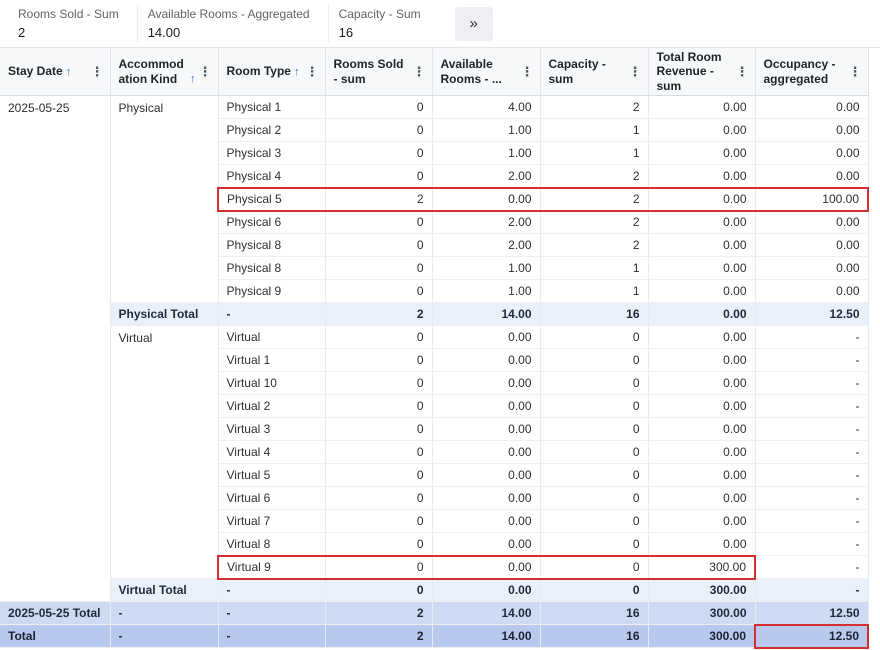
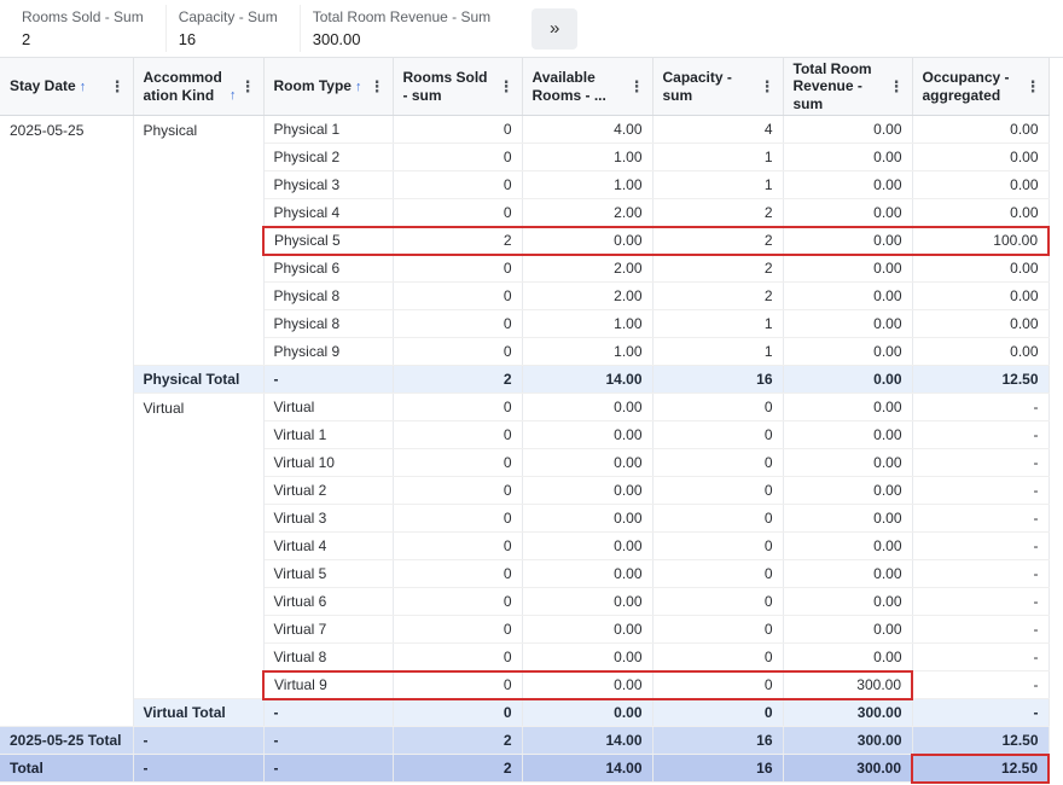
  Rooms Sold - Sum
  2
- Available Rooms - Aggregated
- 14.00
  Capacity - Sum
  16
+ Total Room Revenue - Sum
+ 300.00
  »
  Stay Date ↑ ⋮	Accommodation Kind ↑⋮	Room Type ↑ ⋮	Rooms Sold - sum⋮	Available Rooms - ...⋮	Capacity - sum⋮	Total Room Revenue - sum⋮	Occupancy - aggregated⋮
- 2025-05-25	Physical	Physical 1	0	4.00	2	0.00	0.00
+ 2025-05-25	Physical	Physical 1	0	4.00	4	0.00	0.00
  Physical 2	0	1.00	1	0.00	0.00
  Physical 3	0	1.00	1	0.00	0.00
  Physical 4	0	2.00	2	0.00	0.00
  Physical 5	2	0.00	2	0.00	100.00
  Physical 6	0	2.00	2	0.00	0.00
  Physical 8	0	2.00	2	0.00	0.00
  Physical 8	0	1.00	1	0.00	0.00
  Physical 9	0	1.00	1	0.00	0.00
  Physical Total	-	2	14.00	16	0.00	12.50
  Virtual	Virtual	0	0.00	0	0.00	-
  Virtual 1	0	0.00	0	0.00	-
  Virtual 10	0	0.00	0	0.00	-
  Virtual 2	0	0.00	0	0.00	-
  Virtual 3	0	0.00	0	0.00	-
  Virtual 4	0	0.00	0	0.00	-
  Virtual 5	0	0.00	0	0.00	-
  Virtual 6	0	0.00	0	0.00	-
  Virtual 7	0	0.00	0	0.00	-
  Virtual 8	0	0.00	0	0.00	-
  Virtual 9	0	0.00	0	300.00	-
  Virtual Total	-	0	0.00	0	300.00	-
  2025-05-25 Total	-	-	2	14.00	16	300.00	12.50
  Total	-	-	2	14.00	16	300.00	12.50
